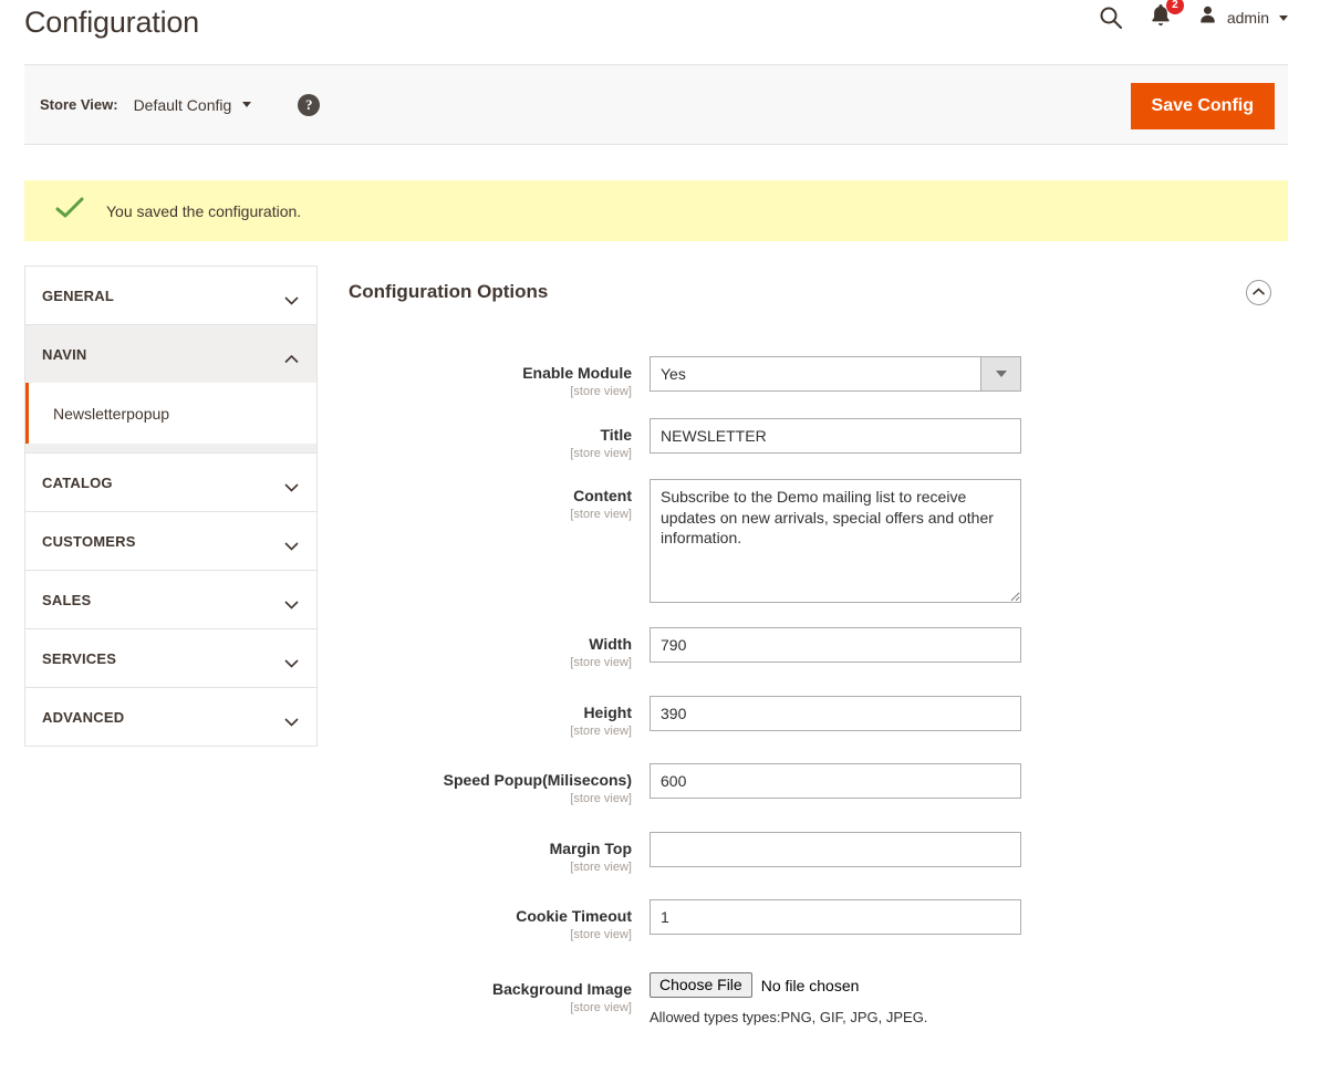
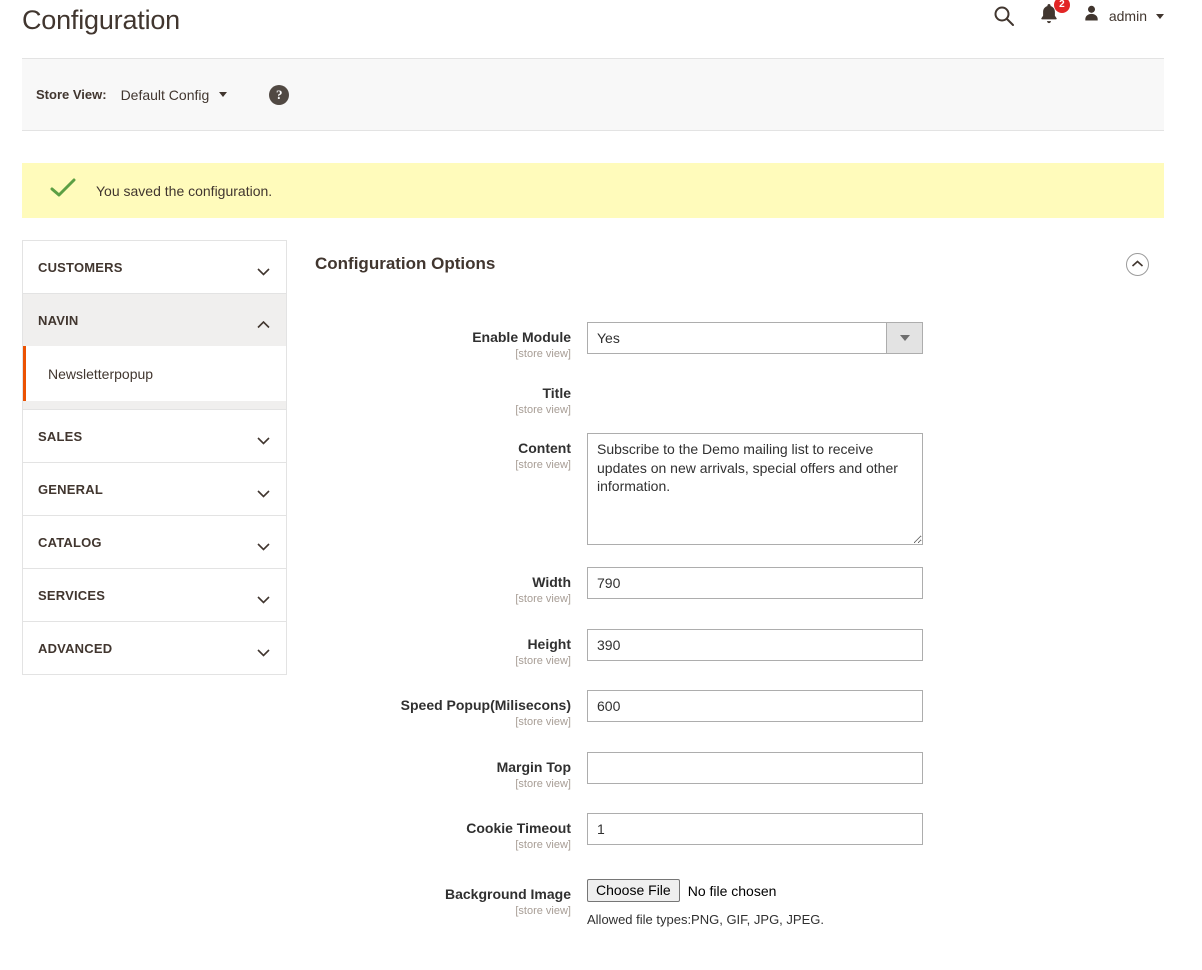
  Configuration
  2
  admin
  Store View:
  Default Config
  ?
- Save Config
  You saved the configuration.
- GENERAL
+ CUSTOMERS
  NAVIN
  Newsletterpopup
- CATALOG
+ SALES
- CUSTOMERS
+ GENERAL
- SALES
+ CATALOG
  SERVICES
  ADVANCED
  Configuration Options
  Enable Module
  [store view]
  Yes
  Title
  [store view]
- NEWSLETTER
  Content
  [store view]
  Width
  [store view]
  790
  Height
  [store view]
  390
  Speed Popup(Milisecons)
  [store view]
  600
  Margin Top
  [store view]
  Cookie Timeout
  [store view]
  1
  Background Image
  [store view]
  Choose File
  No file chosen
- Allowed types types:PNG, GIF, JPG, JPEG.
+ Allowed file types:PNG, GIF, JPG, JPEG.
